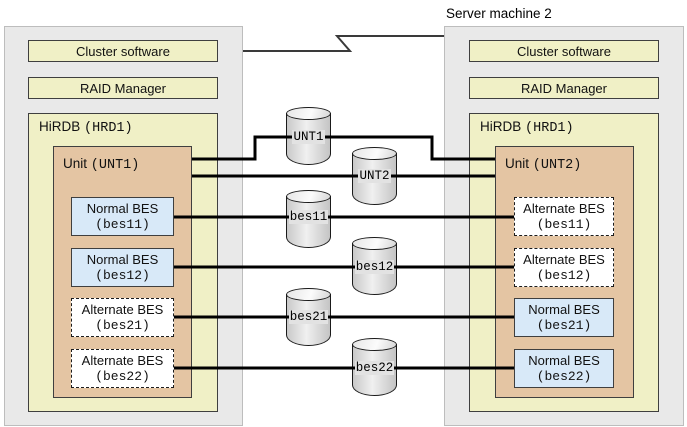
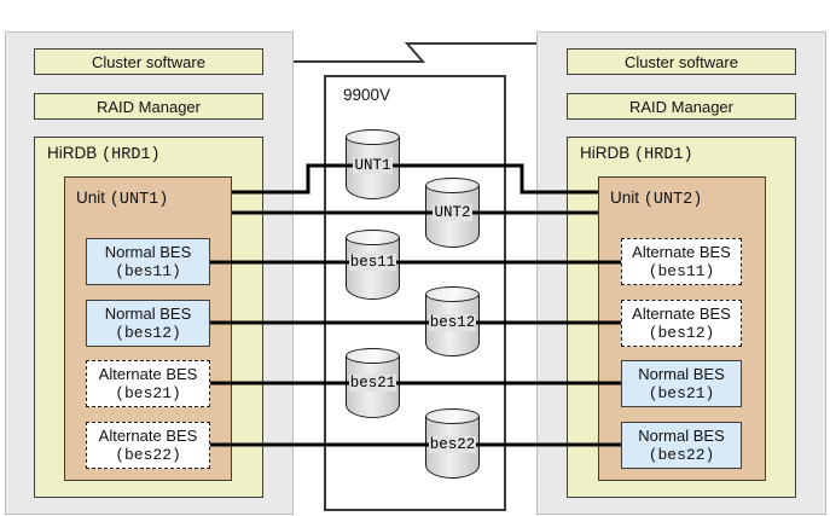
- Server machine 2
  Cluster software
  RAID Manager
  HiRDB (HRD1)
  Unit (UNT1)
  Normal BES
  (bes11)
  Normal BES
  (bes12)
  Alternate BES
  (bes21)
  Alternate BES
  (bes22)
  Cluster software
  RAID Manager
  HiRDB (HRD1)
  Unit (UNT2)
  Alternate BES
  (bes11)
  Alternate BES
  (bes12)
  Normal BES
  (bes21)
  Normal BES
  (bes22)
+ 9900V
  UNT1
  UNT2
  bes11
  bes12
  bes21
  bes22
